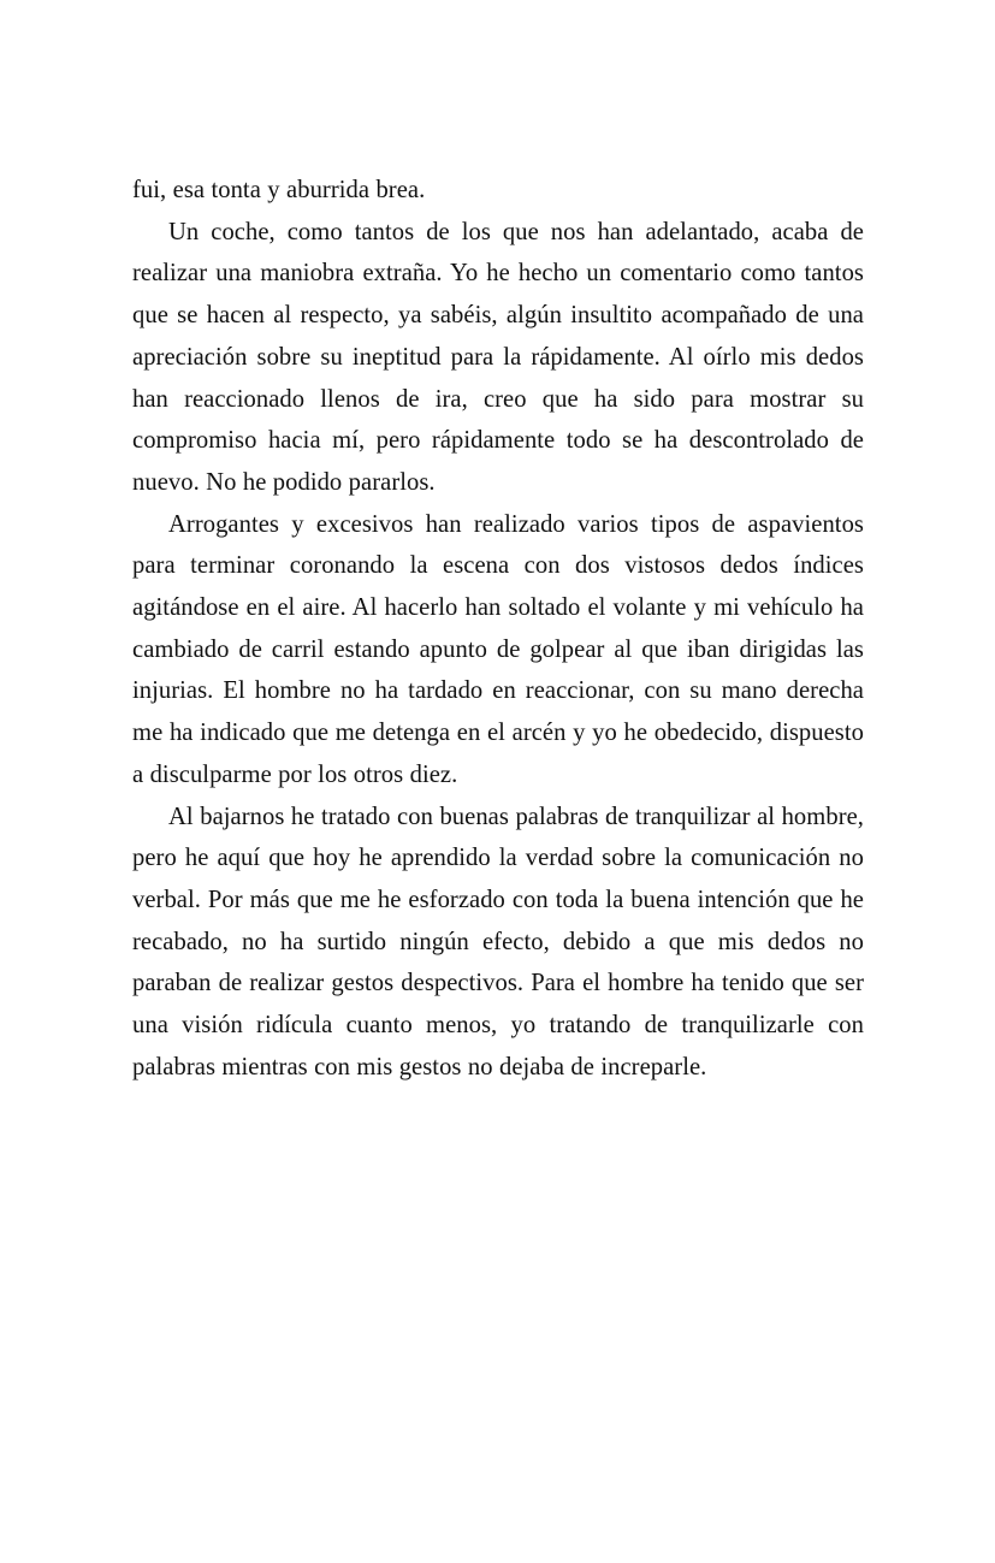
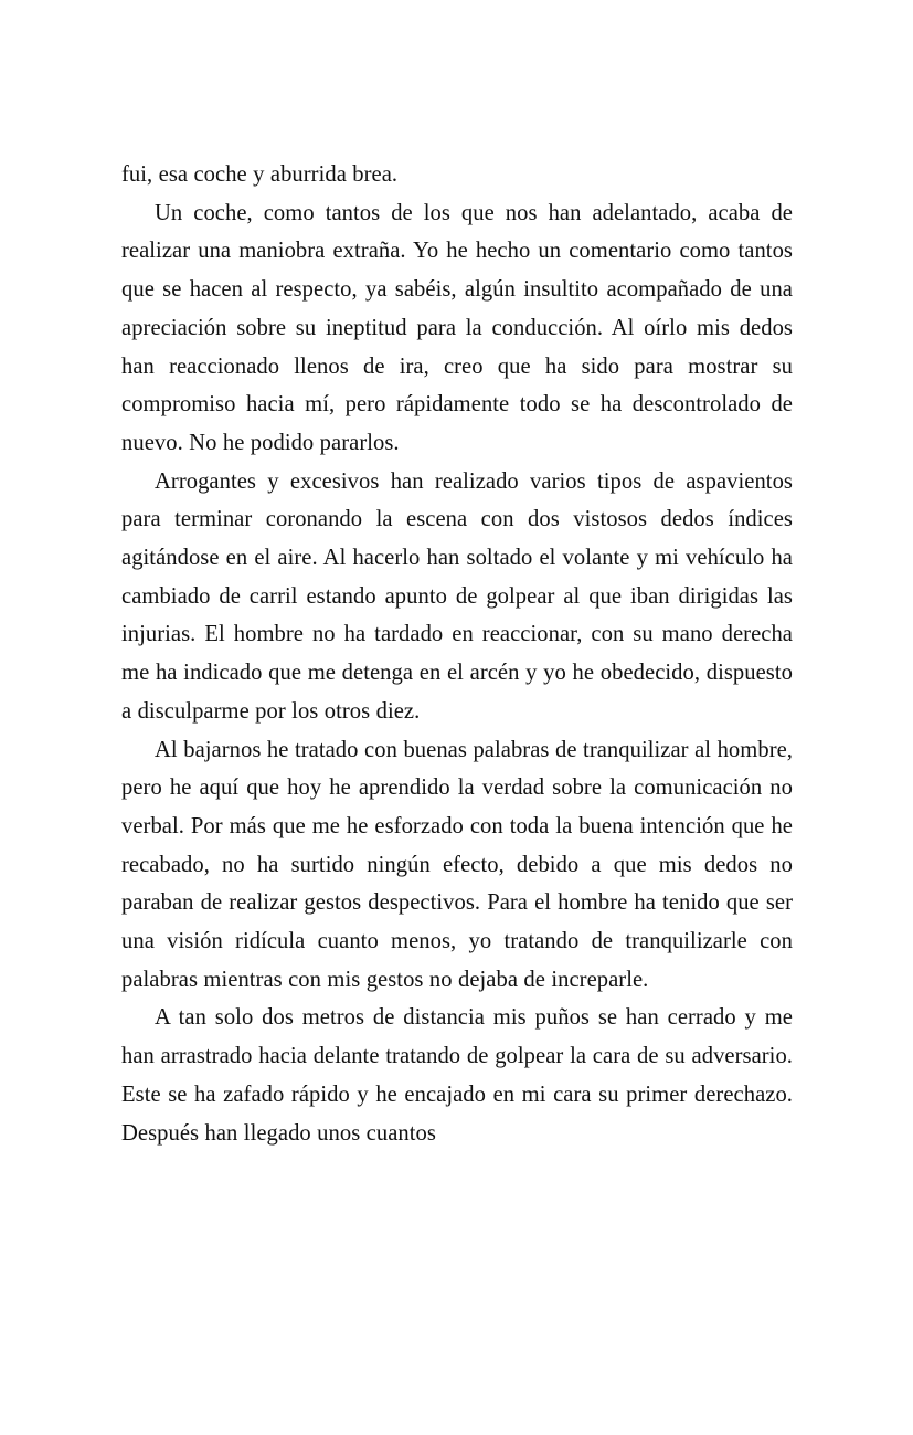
- fui, esa tonta y aburrida brea.
+ fui, esa coche y aburrida brea.
- Un coche, como tantos de los que nos han adelantado, acaba de realizar una maniobra extraña. Yo he hecho un comentario como tantos que se hacen al respecto, ya sabéis, algún insultito acompañado de una apreciación sobre su ineptitud para la rápidamente. Al oírlo mis dedos han reaccionado llenos de ira, creo que ha sido para mostrar su compromiso hacia mí, pero rápidamente todo se ha descontrolado de nuevo. No he podido pararlos.
+ Un coche, como tantos de los que nos han adelantado, acaba de realizar una maniobra extraña. Yo he hecho un comentario como tantos que se hacen al respecto, ya sabéis, algún insultito acompañado de una apreciación sobre su ineptitud para la conducción. Al oírlo mis dedos han reaccionado llenos de ira, creo que ha sido para mostrar su compromiso hacia mí, pero rápidamente todo se ha descontrolado de nuevo. No he podido pararlos.
  Arrogantes y excesivos han realizado varios tipos de aspavientos para terminar coronando la escena con dos vistosos dedos índices agitándose en el aire. Al hacerlo han soltado el volante y mi vehículo ha cambiado de carril estando apunto de golpear al que iban dirigidas las injurias. El hombre no ha tardado en reaccionar, con su mano derecha me ha indicado que me detenga en el arcén y yo he obedecido, dispuesto a disculparme por los otros diez.
  Al bajarnos he tratado con buenas palabras de tranquilizar al hombre, pero he aquí que hoy he aprendido la verdad sobre la comunicación no verbal. Por más que me he esforzado con toda la buena intención que he recabado, no ha surtido ningún efecto, debido a que mis dedos no paraban de realizar gestos despectivos. Para el hombre ha tenido que ser una visión ridícula cuanto menos, yo tratando de tranquilizarle con palabras mientras con mis gestos no dejaba de increparle.
+ A tan solo dos metros de distancia mis puños se han cerrado y me han arrastrado hacia delante tratando de golpear la cara de su adversario. Este se ha zafado rápido y he encajado en mi cara su primer derechazo. Después han llegado unos cuantos
